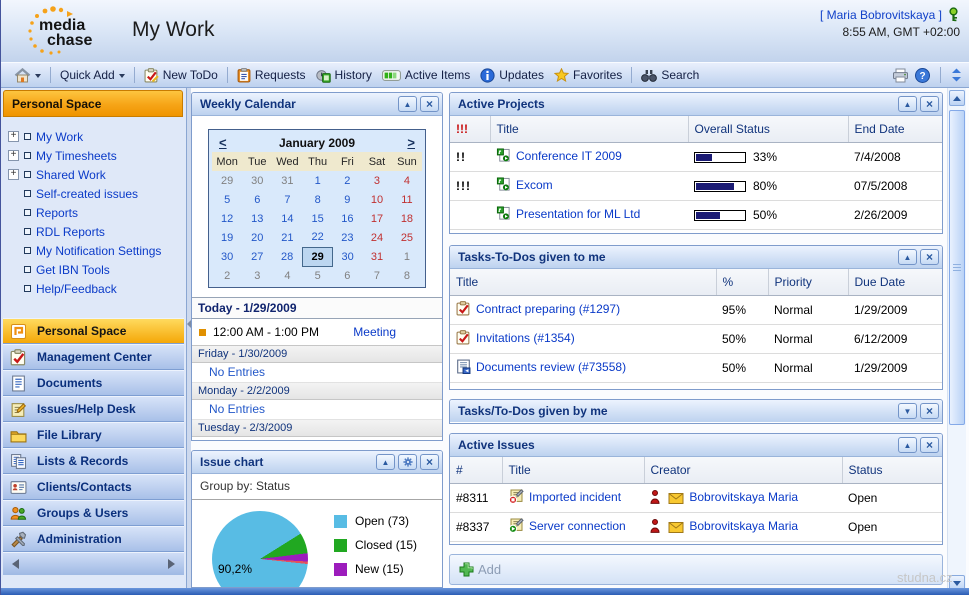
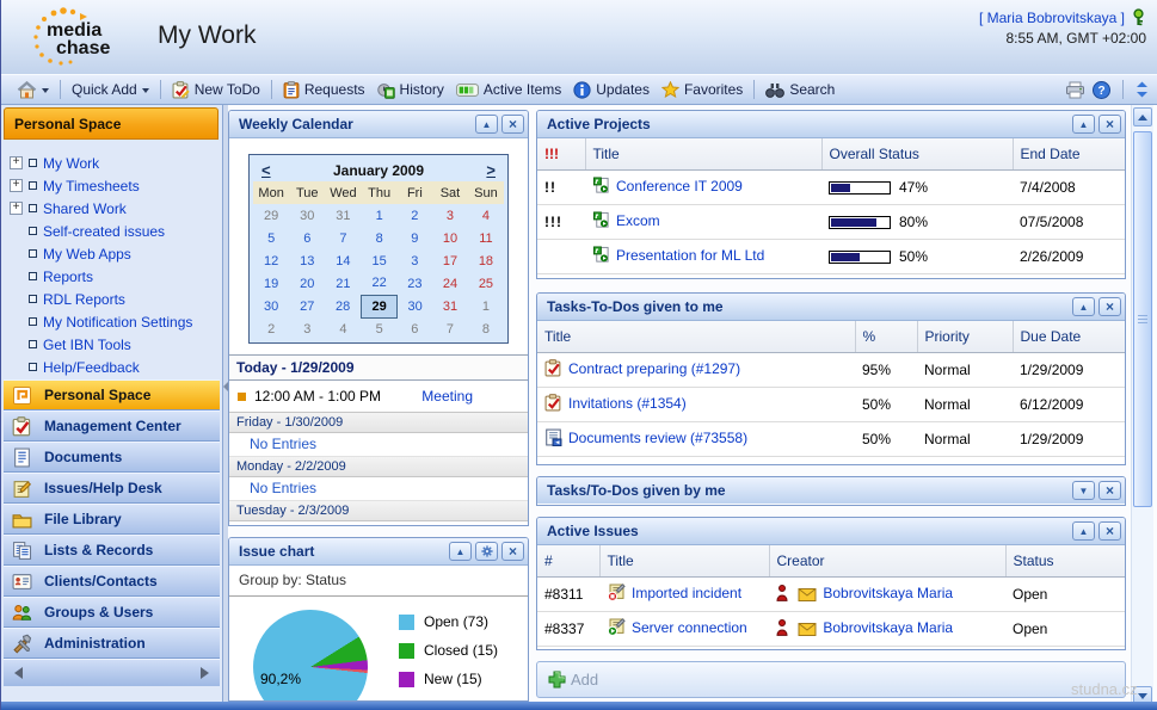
  media
  chase
  My Work
  [ Maria Bobrovitskaya ]
  8:55 AM, GMT +02:00
  Quick Add
  New ToDo
  Requests
  History
  Active Items
  Updates
  Favorites
  Search
  ?
  Personal Space
  +
  My Work
  +
  My Timesheets
  +
  Shared Work
  Self-created issues
+ My Web Apps
  Reports
  RDL Reports
  My Notification Settings
  Get IBN Tools
  Help/Feedback
  Personal Space
  Management Center
  Documents
  Issues/Help Desk
  File Library
  Lists & Records
  Clients/Contacts
  Groups & Users
  Administration
  Weekly Calendar
  ▲
  ×
  <
  January 2009
  >
  Mon	Tue	Wed	Thu	Fri	Sat	Sun
  29	30	31	1	2	3	4
  5	6	7	8	9	10	11
- 12	13	14	15	16	17	18
+ 12	13	14	15	3	17	18
  19	20	21	22	23	24	25
  30	27	28	29	30	31	1
  2	3	4	5	6	7	8
  Today - 1/29/2009
  12:00 AM - 1:00 PM
  Meeting
  Friday - 1/30/2009
  No Entries
  Monday - 2/2/2009
  No Entries
  Tuesday - 2/3/2009
  Issue chart
  ▲
  ×
  Group by: Status
  90,2%
  Open (73)
  Closed (15)
  New (15)
  Active Projects
  ▲
  ×
  !!!	Title	Overall Status	End Date
- !!	Conference IT 2009	33%	7/4/2008
+ !!	Conference IT 2009	47%	7/4/2008
  !!!	Excom	80%	07/5/2008
  	Presentation for ML Ltd	50%	2/26/2009
  Tasks-To-Dos given to me
  ▲
  ×
  Title	%	Priority	Due Date
  Contract preparing (#1297)	95%	Normal	1/29/2009
  Invitations (#1354)	50%	Normal	6/12/2009
  Documents review (#73558)	50%	Normal	1/29/2009
  Tasks/To-Dos given by me
  ▼
  ×
  Active Issues
  ▲
  ×
  #	Title	Creator	Status
  #8311	Imported incident	Bobrovitskaya Maria	Open
  #8337	Server connection	Bobrovitskaya Maria	Open
  Add
  studna.cz
